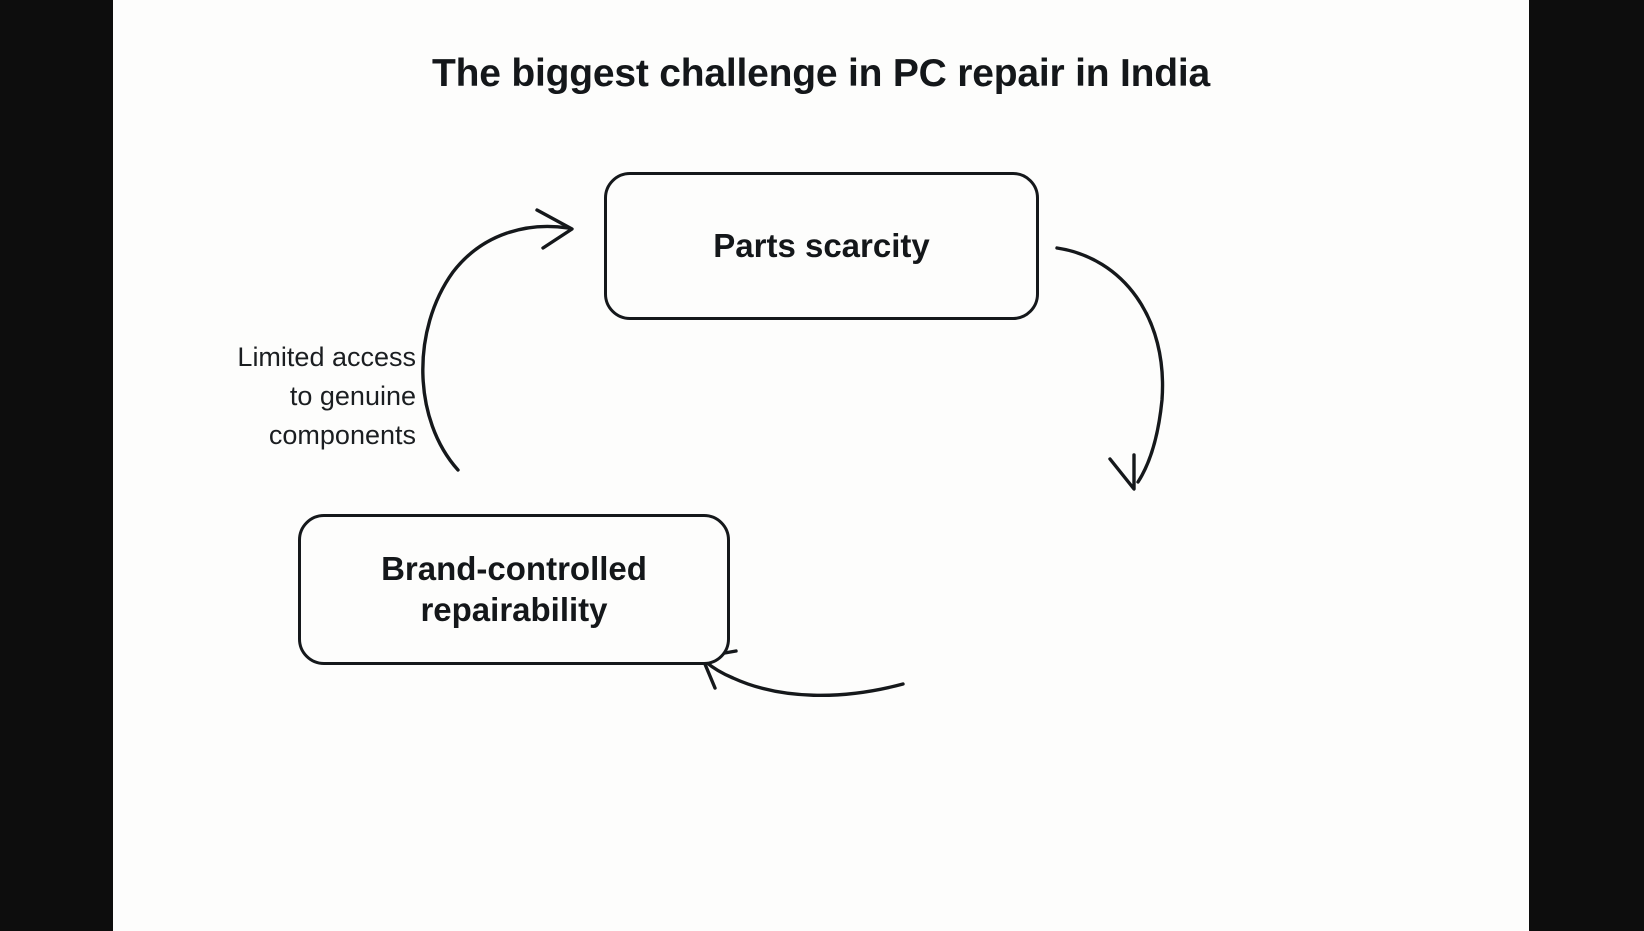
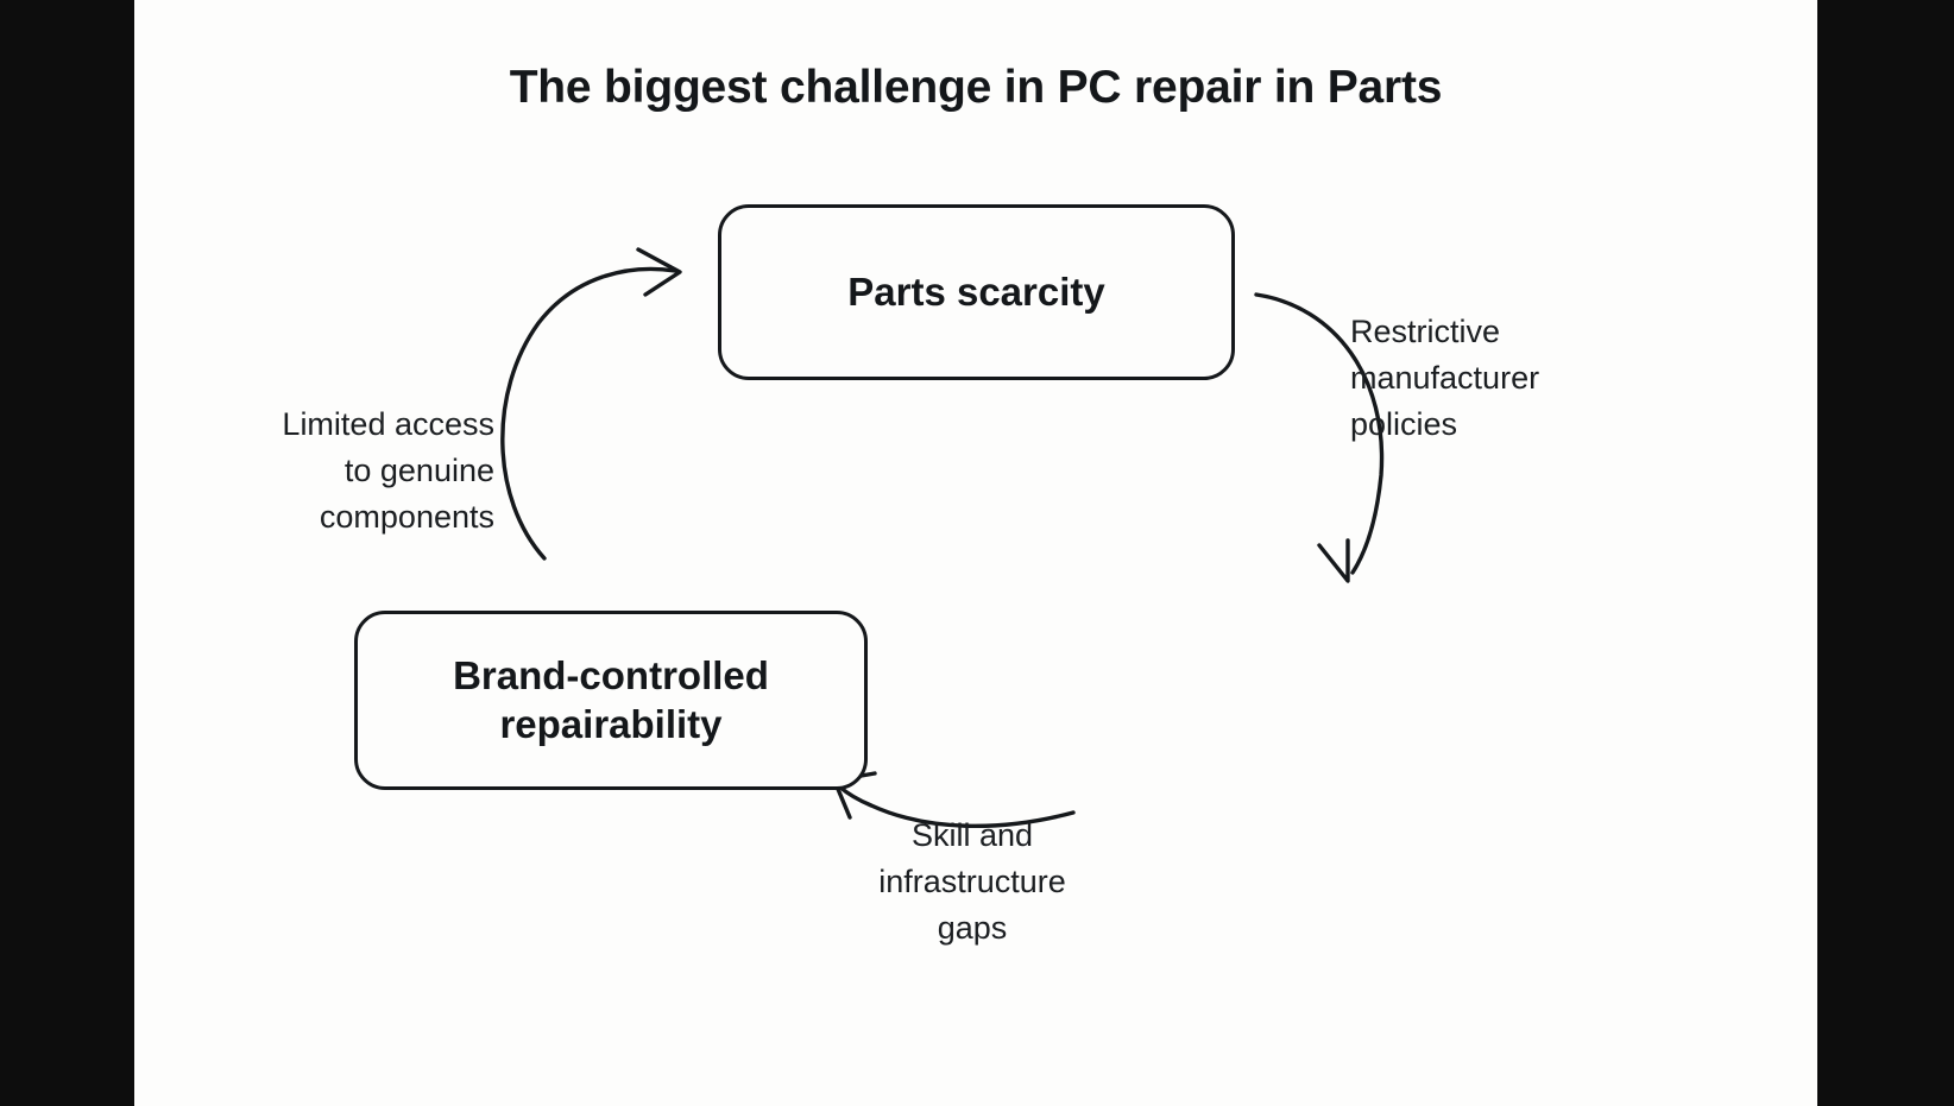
- The biggest challenge in PC repair in India
+ The biggest challenge in PC repair in Parts
  Parts scarcity
  Brand-controlled repairability
  Limited access
  to genuine
  components
+ Restrictive
+ manufacturer
+ policies
+ Skill and
+ infrastructure
+ gaps
